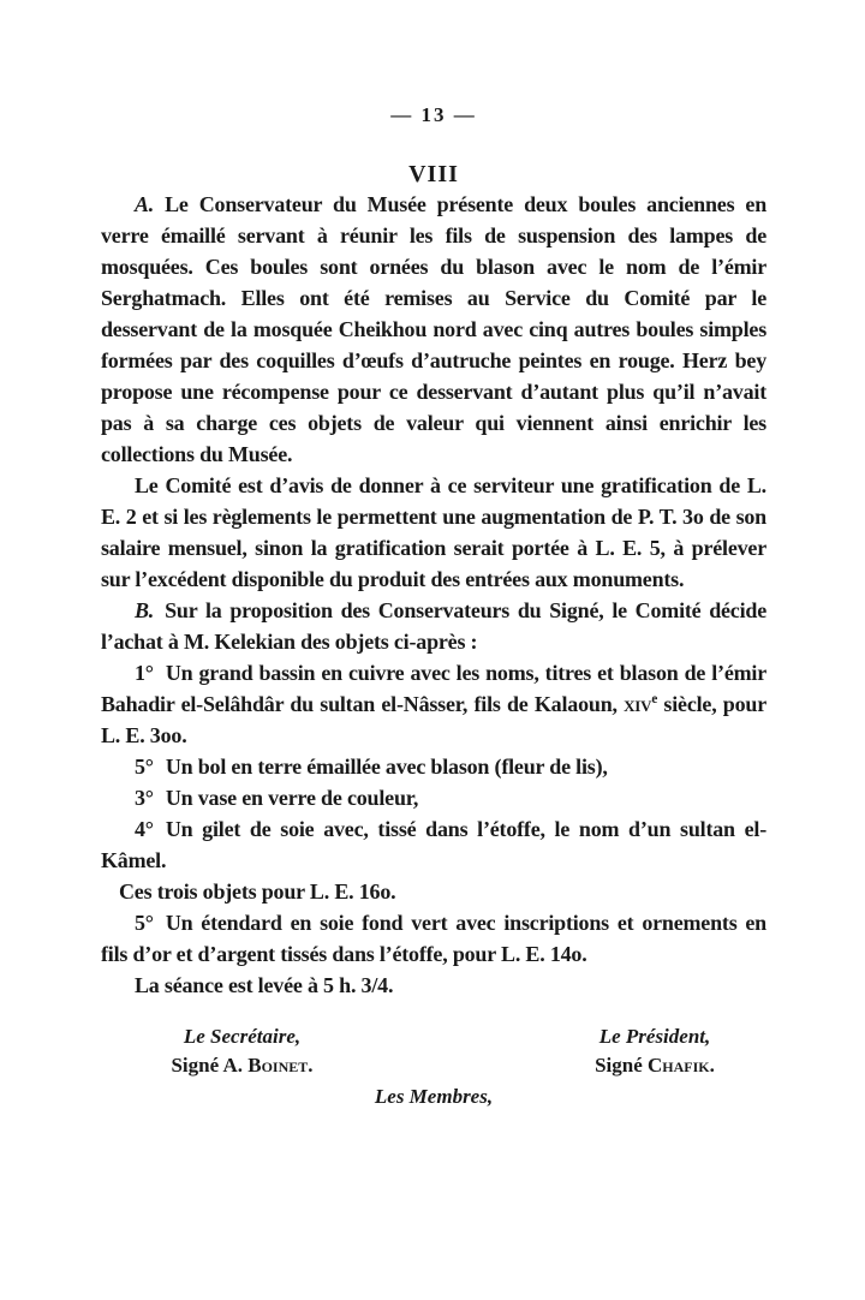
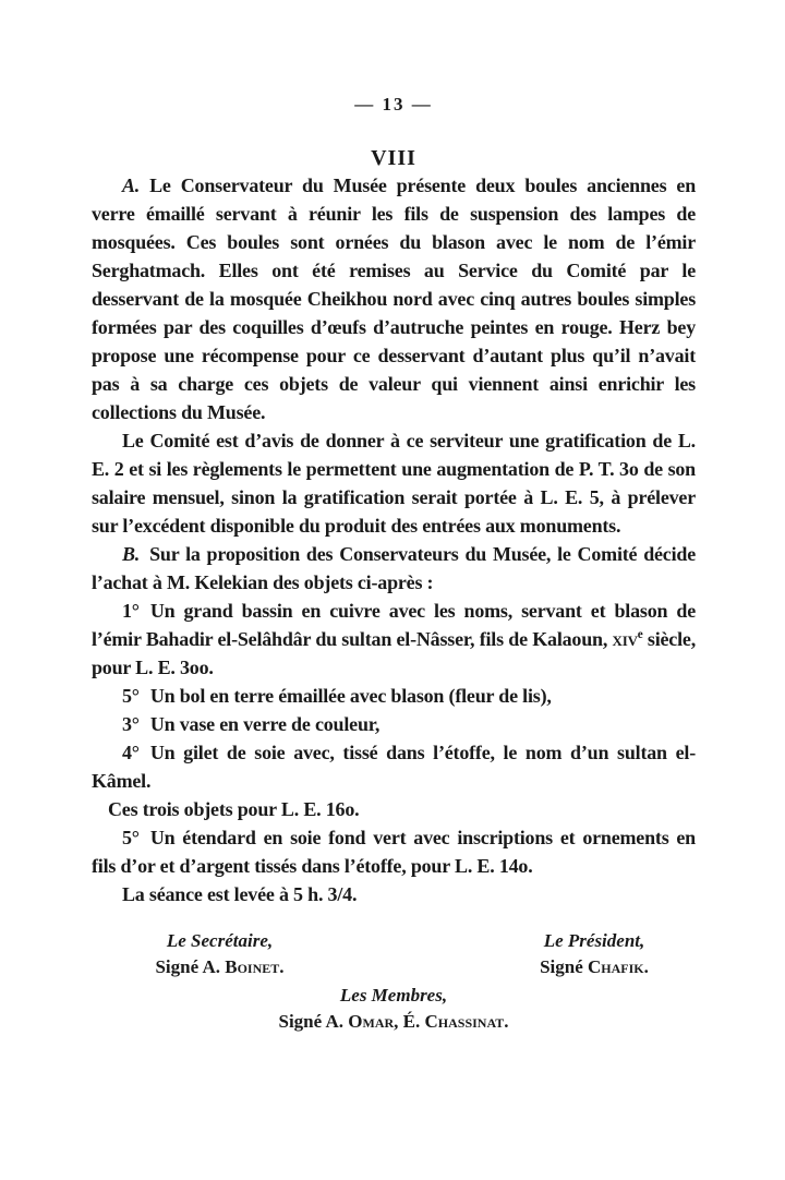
  — 13 —
  VIII
  A. Le Conservateur du Musée présente deux boules anciennes en verre émaillé servant à réunir les fils de suspension des lampes de mosquées. Ces boules sont ornées du blason avec le nom de l’émir Serghatmach. Elles ont été remises au Service du Comité par le desservant de la mosquée Cheikhou nord avec cinq autres boules simples formées par des coquilles d’œufs d’autruche peintes en rouge. Herz bey propose une récompense pour ce desservant d’autant plus qu’il n’avait pas à sa charge ces objets de valeur qui viennent ainsi enrichir les collections du Musée.
  Le Comité est d’avis de donner à ce serviteur une gratification de L. E. 2 et si les règlements le permettent une augmentation de P. T. 3o de son salaire mensuel, sinon la gratification serait portée à L. E. 5, à prélever sur l’excédent disponible du produit des entrées aux monuments.
- B. Sur la proposition des Conservateurs du Signé, le Comité décide l’achat à M. Kelekian des objets ci-après :
+ B. Sur la proposition des Conservateurs du Musée, le Comité décide l’achat à M. Kelekian des objets ci-après :
- 1° Un grand bassin en cuivre avec les noms, titres et blason de l’émir Bahadir el-Selâhdâr du sultan el-Nâsser, fils de Kalaoun, xive siècle, pour L. E. 3oo.
+ 1° Un grand bassin en cuivre avec les noms, servant et blason de l’émir Bahadir el-Selâhdâr du sultan el-Nâsser, fils de Kalaoun, xive siècle, pour L. E. 3oo.
  5° Un bol en terre émaillée avec blason (fleur de lis),
  3° Un vase en verre de couleur,
  4° Un gilet de soie avec, tissé dans l’étoffe, le nom d’un sultan el-Kâmel.
  Ces trois objets pour L. E. 16o.
  5° Un étendard en soie fond vert avec inscriptions et ornements en fils d’or et d’argent tissés dans l’étoffe, pour L. E. 14o.
  La séance est levée à 5 h. 3/4.
  Le Secrétaire,
  Signé A. Boinet.
  Le Président,
  Signé Chafik.
  Les Membres,
+ Signé A. Omar, É. Chassinat.
